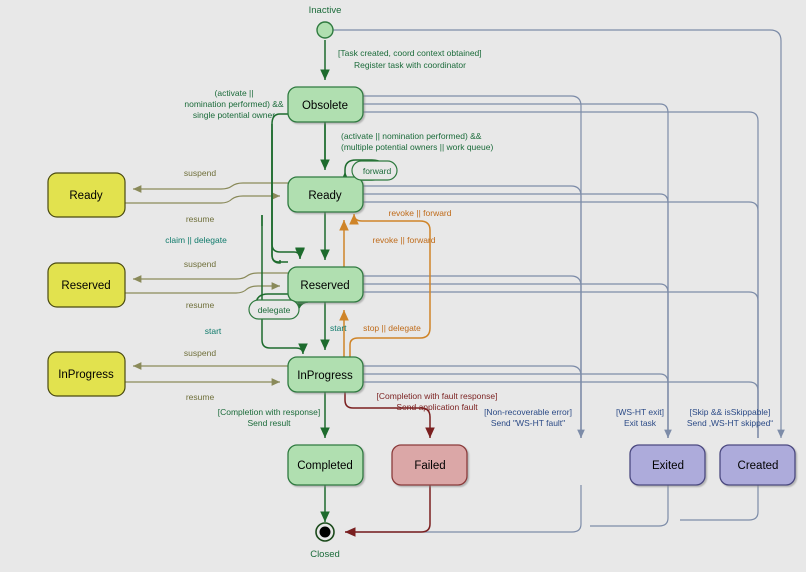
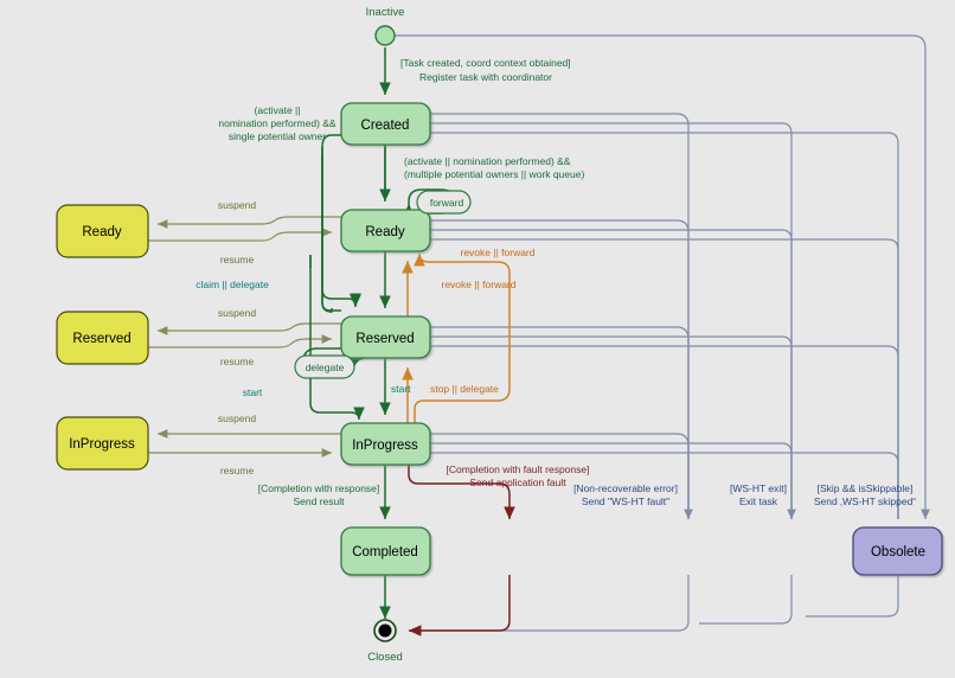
  Ready
  Reserved
  InProgress
- Obsolete
+ Created
  Ready
  Reserved
  InProgress
  Completed
- Failed
- Exited
- Created
+ Obsolete
  Inactive
  Closed
  forward
  delegate
  [Task created, coord context obtained]
  Register task with coordinator
  (activate ||
  nomination performed) &&
  single potential owner
  (activate || nomination performed) &&
  (multiple potential owners || work queue)
  suspend
  resume
  claim || delegate
  suspend
  resume
  start
  suspend
  resume
  start
  revoke || forward
  revoke || forward
  stop || delegate
  [Completion with response]
  Send result
  [Completion with fault response]
  Send application fault
  [Non-recoverable error]
  Send "WS-HT fault"
  [WS-HT exit]
  Exit task
  [Skip && isSkippable]
  Send ‚WS-HT skipped“
